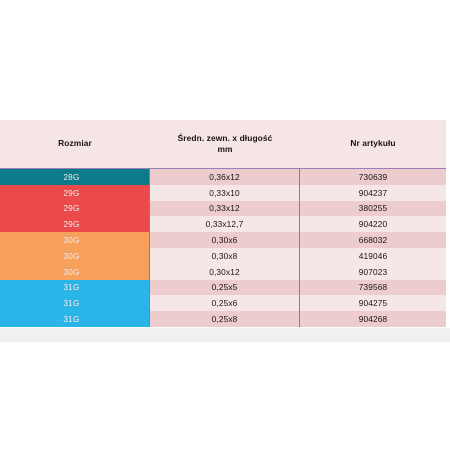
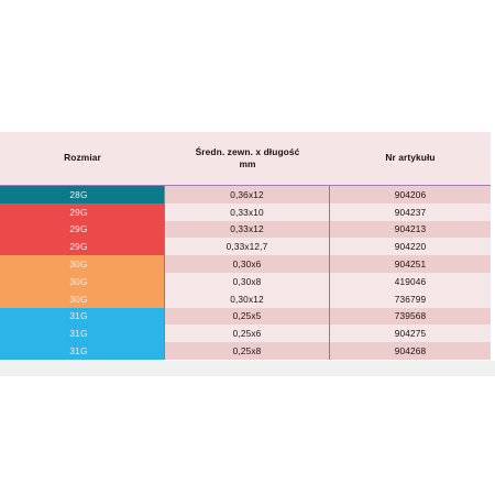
  Rozmiar
  Średn. zewn. x długość
  mm
  Nr artykułu
  28G
  0,36x12
- 730639
+ 904206
  29G
  0,33x10
  904237
  29G
  0,33x12
- 380255
+ 904213
  29G
  0,33x12,7
  904220
  30G
  0,30x6
- 668032
+ 904251
  30G
  0,30x8
  419046
  30G
  0,30x12
- 907023
+ 736799
  31G
  0,25x5
  739568
  31G
  0,25x6
  904275
  31G
  0,25x8
  904268
